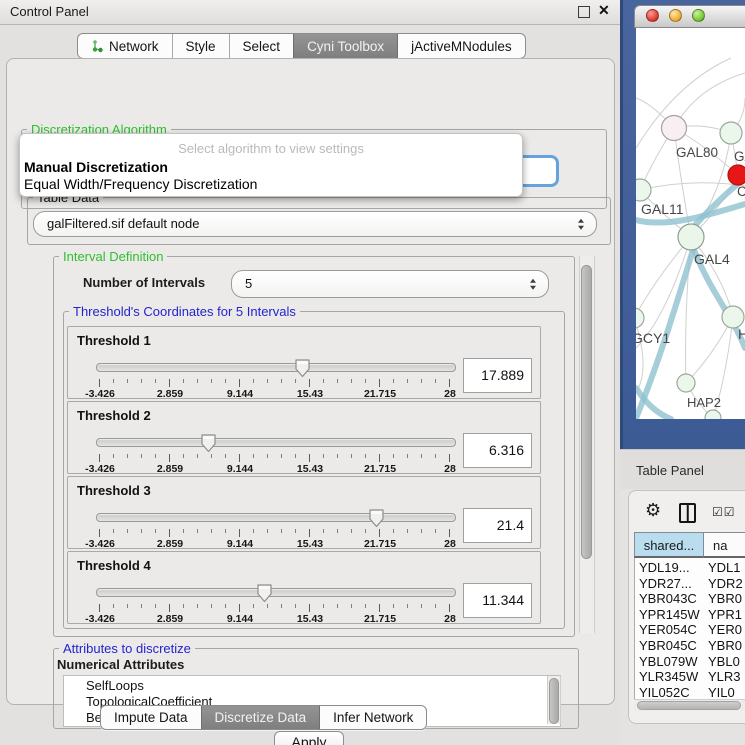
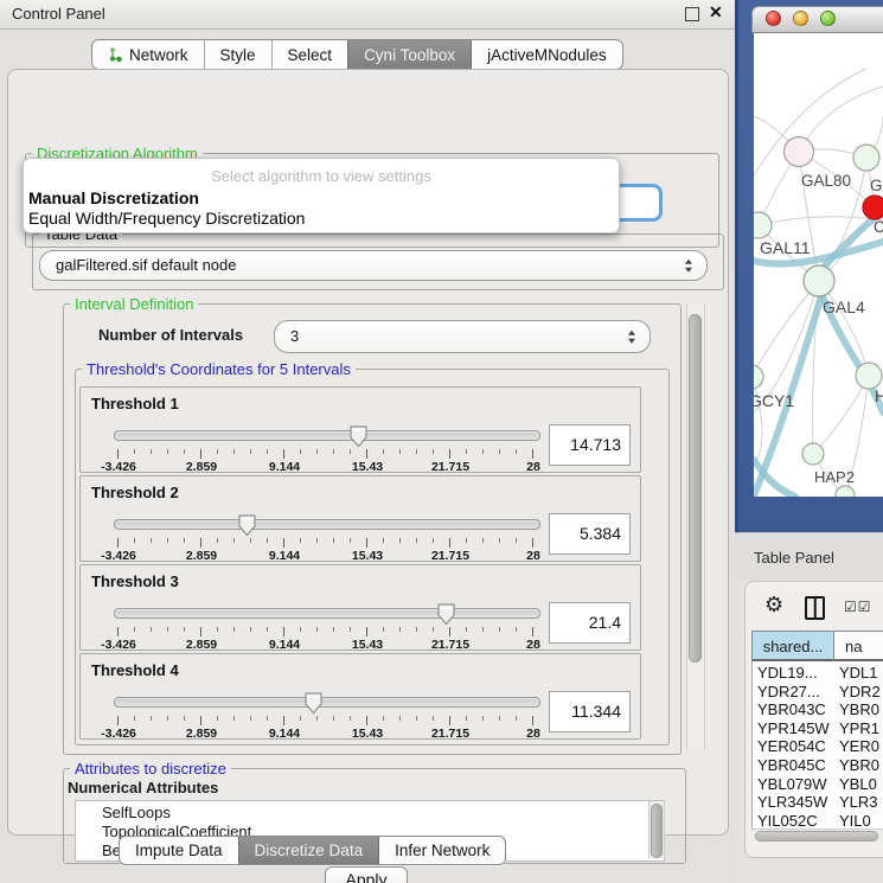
  Control Panel
  ✕
  Network
  Style
  Select
  Cyni Toolbox
  jActiveMNodules
  Discretization Algorithm
  Select algorithm to view settings
  Manual Discretization
  Equal Width/Frequency Discretization
  Table Data
  galFiltered.sif default node
  Interval Definition
  Number of Intervals
- 5
+ 3
  Threshold's Coordinates for 5 Intervals
  Threshold 1
  -3.426
  2.859
  9.144
  15.43
  21.715
  28
- 17.889
+ 14.713
  Threshold 2
  -3.426
  2.859
  9.144
  15.43
  21.715
  28
- 6.316
+ 5.384
  Threshold 3
  -3.426
  2.859
  9.144
  15.43
  21.715
  28
  21.4
  Threshold 4
  -3.426
  2.859
  9.144
  15.43
  21.715
  28
  11.344
  Attributes to discretize
  Numerical Attributes
  SelfLoops
  TopologicalCoefficient
  Apply
  Impute Data
  Discretize Data
  Infer Network
  GAL80
  C
  GAL11
  GAL4
  GCY1
  H
  HAP2
  Table Panel
  ⚙
  ☑☑
  shared...
  na
  YDL19...
  YDL1
  YDR27...
  YDR2
  YBR043C
  YBR0
  YPR145W
  YPR1
  YER054C
  YER0
  YBR045C
  YBR0
  YBL079W
  YBL0
  YLR345W
  YLR3
  YIL052C
  YIL0
